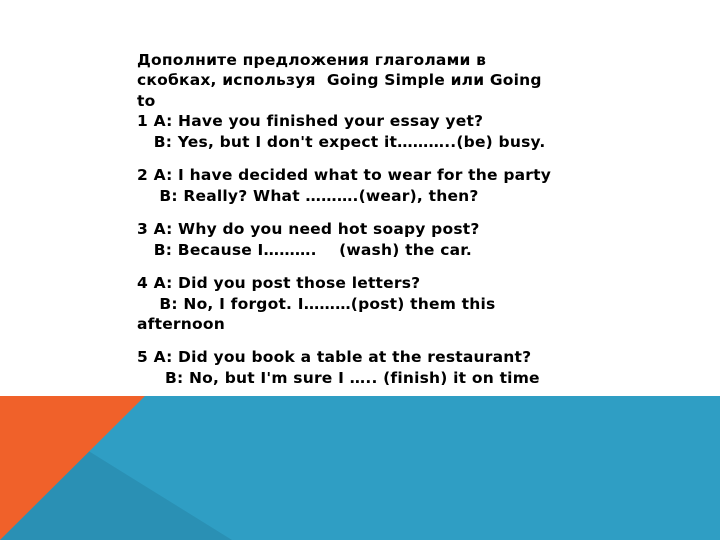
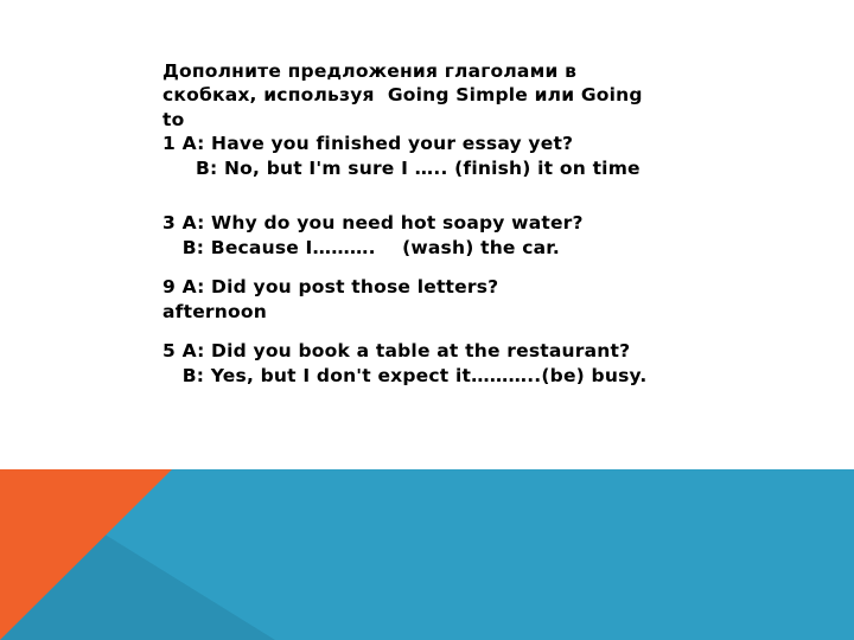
  Дополните предложения глаголами в
  скобках, используя Going Simple или Going
  to
  1 A: Have you finished your essay yet?
- B: Yes, but I don't expect it………..(be) busy.
+ B: No, but I'm sure I ….. (finish) it on time
- 2 A: I have decided what to wear for the party
- B: Really? What ……….(wear), then?
- 3 A: Why do you need hot soapy post?
+ 3 A: Why do you need hot soapy water?
  B: Because I………. (wash) the car.
- 4 A: Did you post those letters?
+ 9 A: Did you post those letters?
- B: No, I forgot. I………(post) them this
  afternoon
  5 A: Did you book a table at the restaurant?
- B: No, but I'm sure I ….. (finish) it on time
+ B: Yes, but I don't expect it………..(be) busy.
